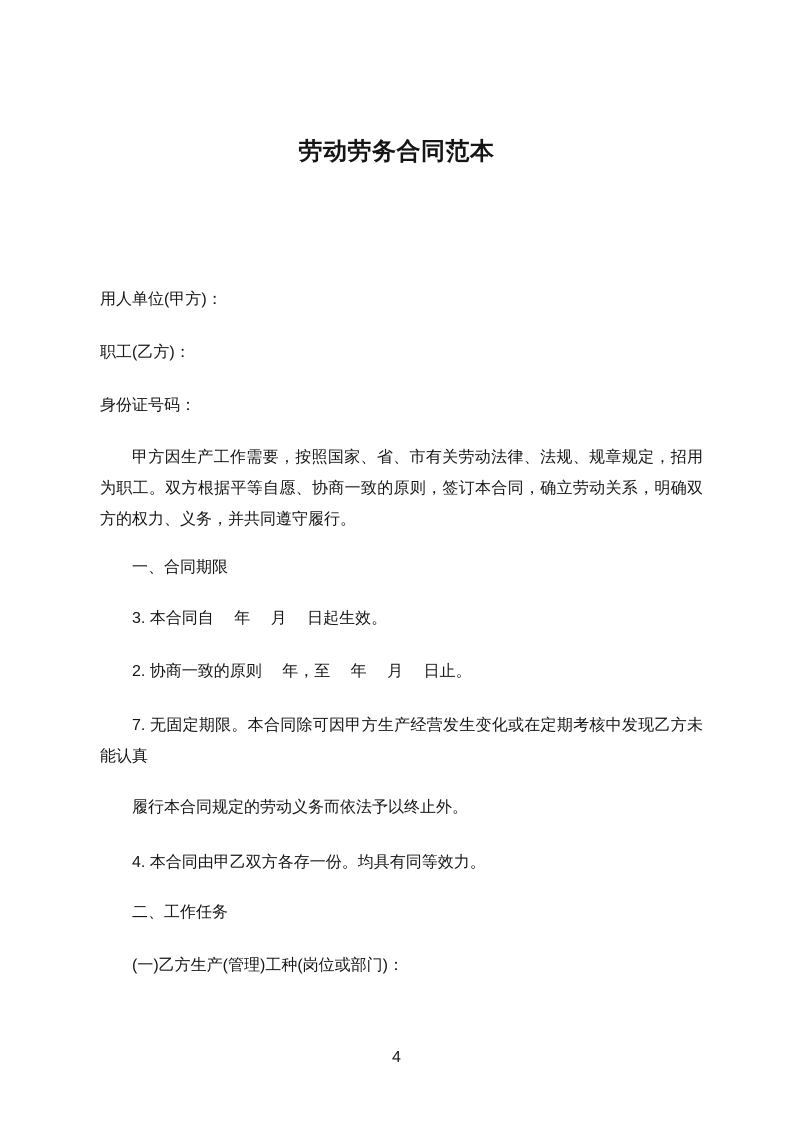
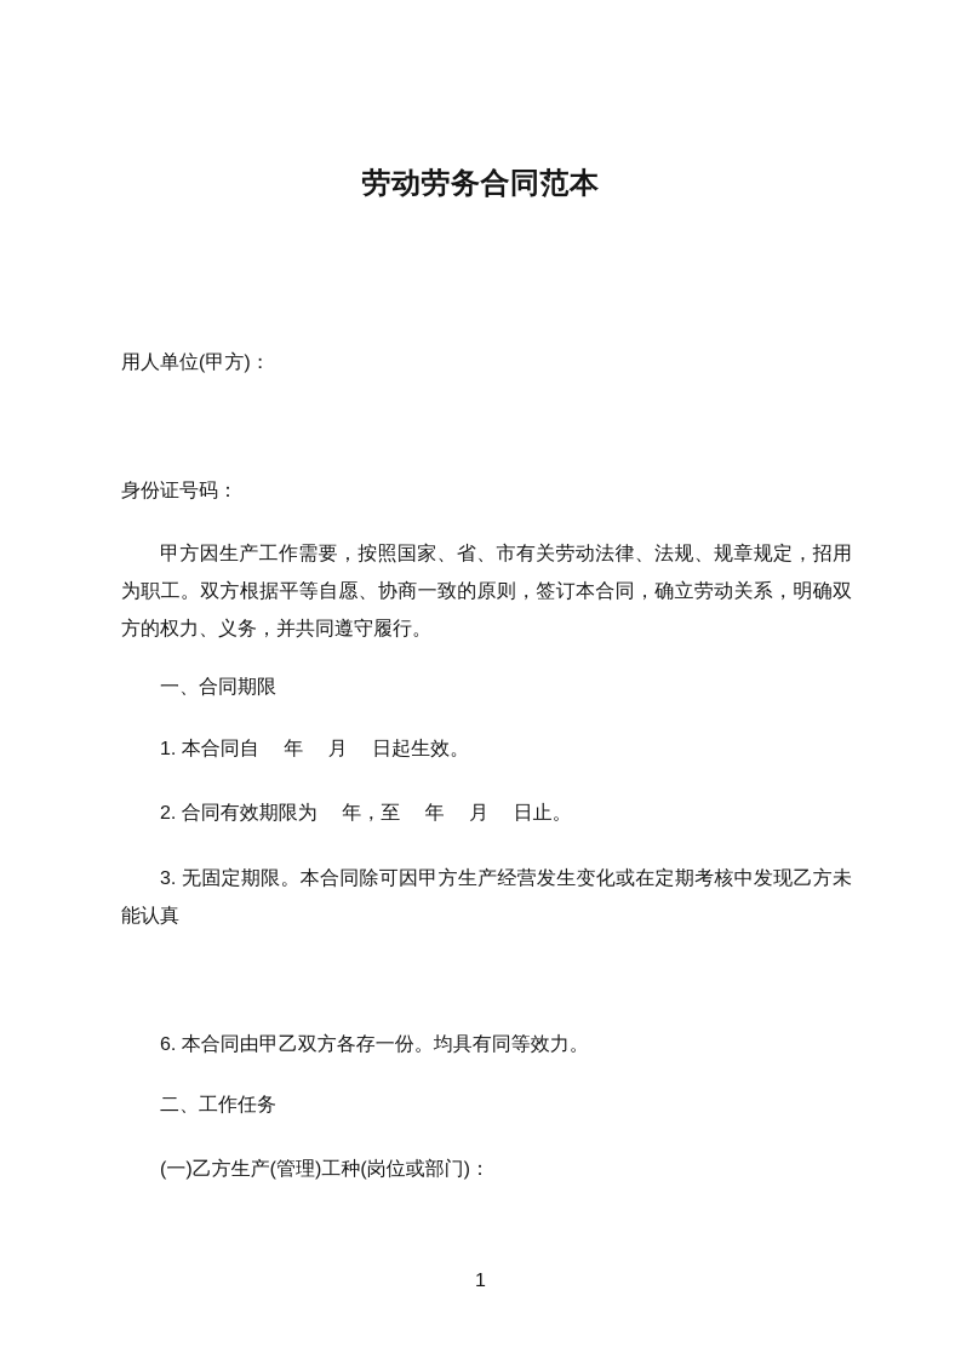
  劳动劳务合同范本
  用人单位(甲方)：
- 职工(乙方)：
  身份证号码：
  甲方因生产工作需要，按照国家、省、市有关劳动法律、法规、规章规定，招用为职工。双方根据平等自愿、协商一致的原则，签订本合同，确立劳动关系，明确双方的权力、义务，并共同遵守履行。
  一、合同期限
- 3. 本合同自 年 月 日起生效。
+ 1. 本合同自 年 月 日起生效。
- 2. 协商一致的原则 年，至 年 月 日止。
+ 2. 合同有效期限为 年，至 年 月 日止。
- 7. 无固定期限。本合同除可因甲方生产经营发生变化或在定期考核中发现乙方未能认真
+ 3. 无固定期限。本合同除可因甲方生产经营发生变化或在定期考核中发现乙方未能认真
- 履行本合同规定的劳动义务而依法予以终止外。
- 4. 本合同由甲乙双方各存一份。均具有同等效力。
+ 6. 本合同由甲乙双方各存一份。均具有同等效力。
  二、工作任务
  (一)乙方生产(管理)工种(岗位或部门)：
- 4
+ 1
